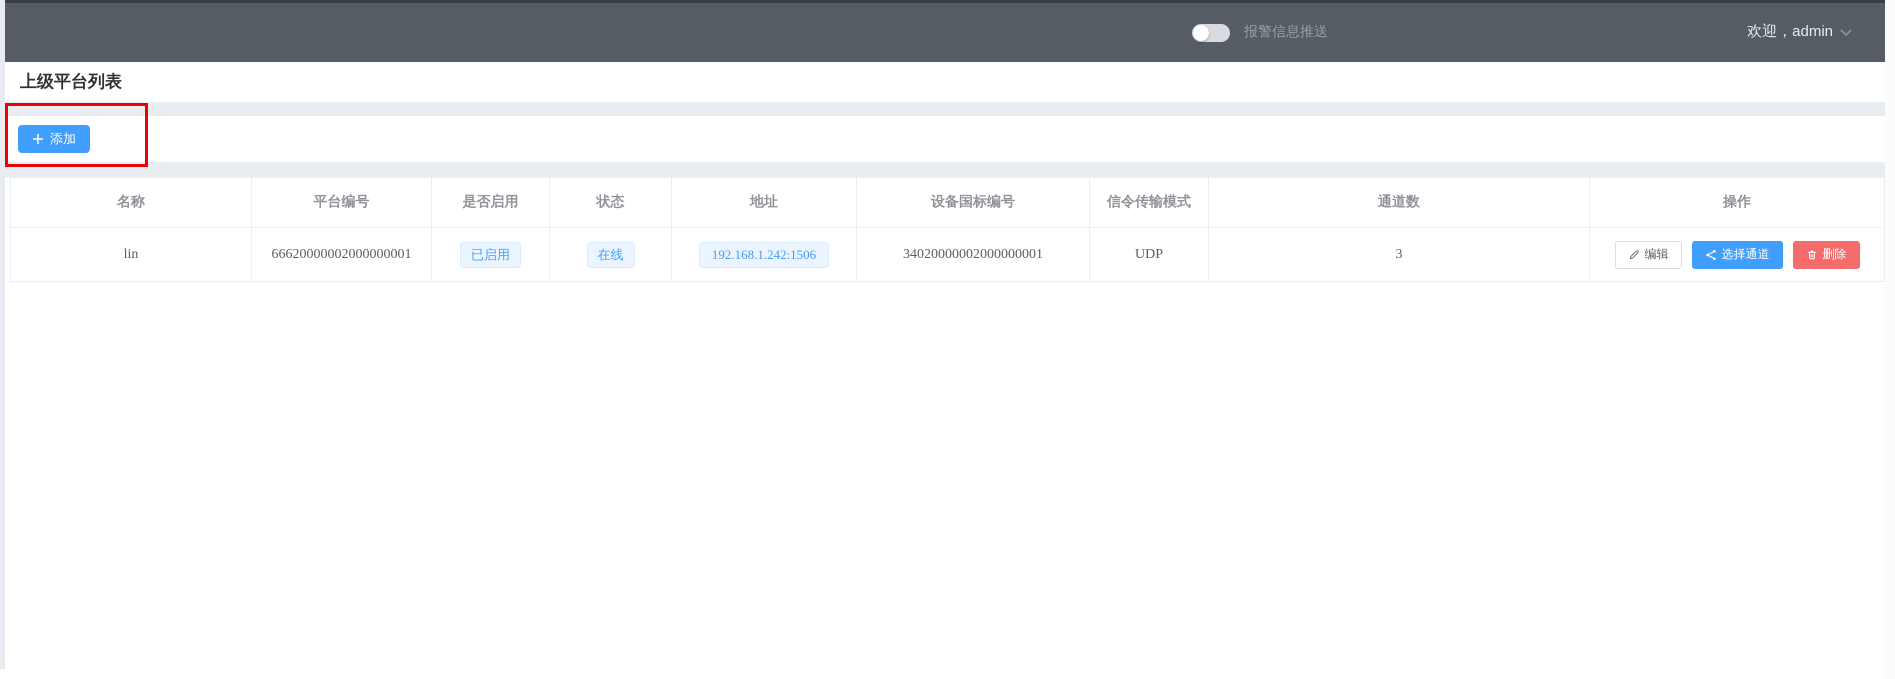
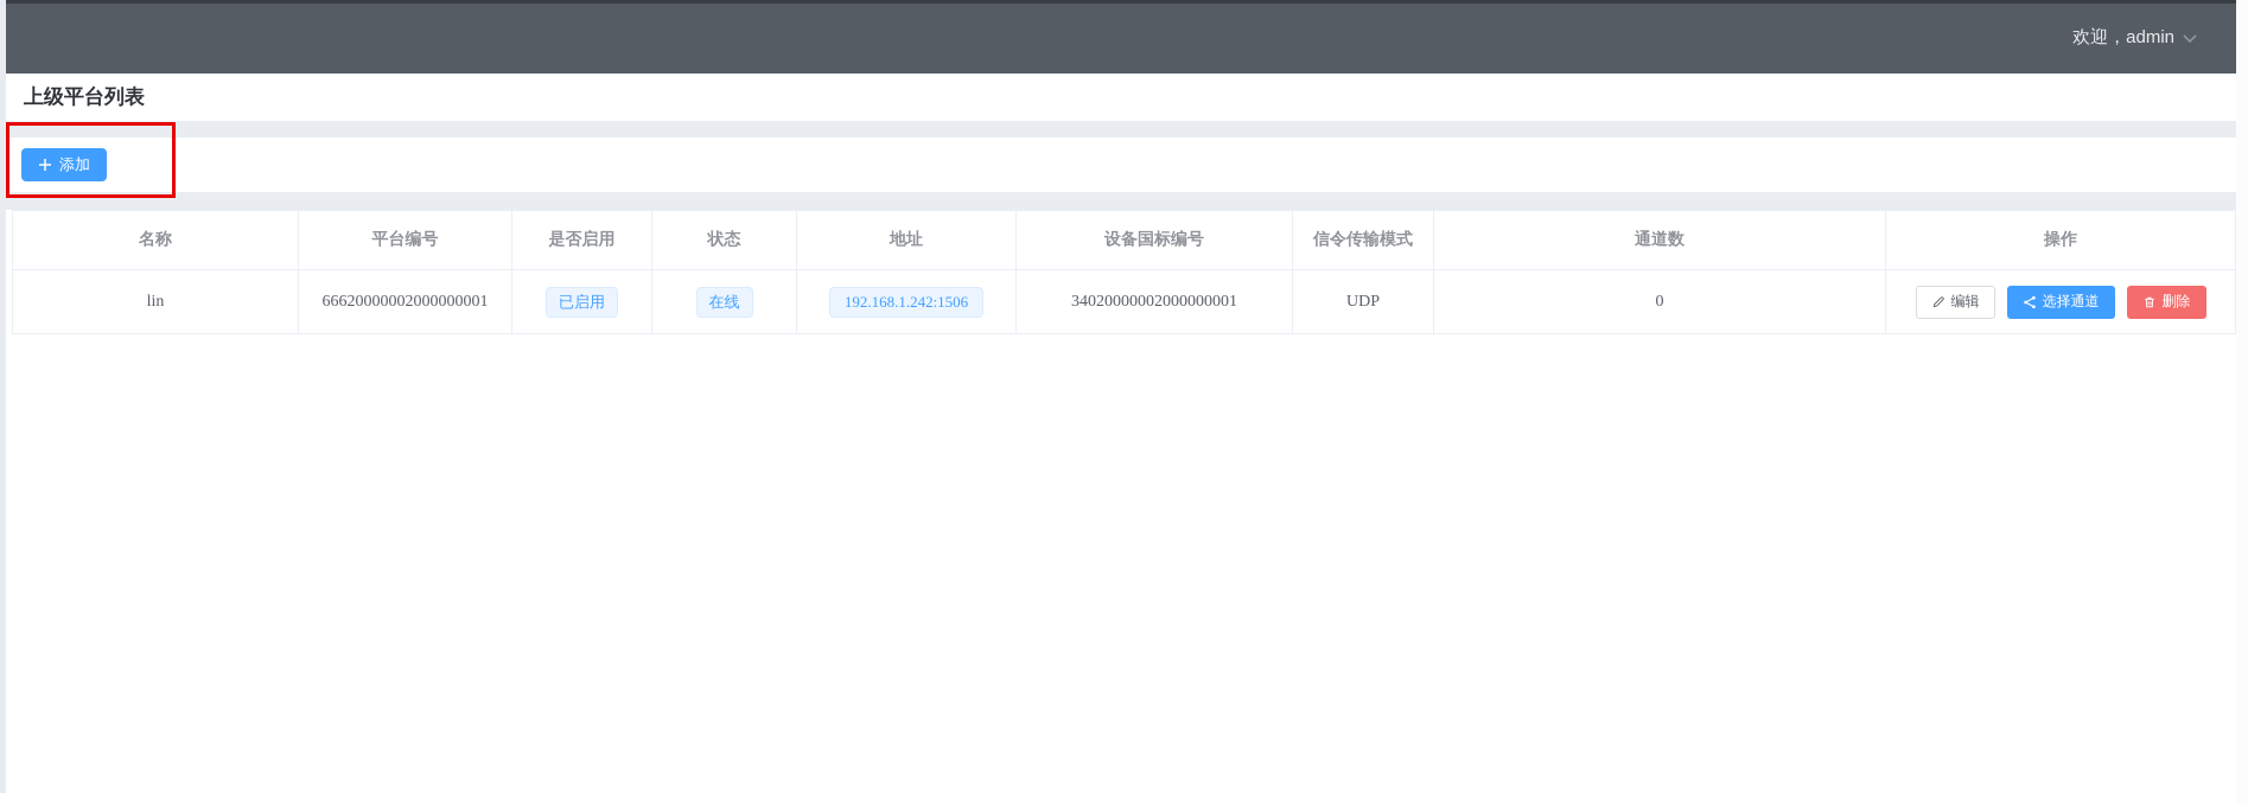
- 报警信息推送
  欢迎，admin
  上级平台列表
  添加
  名称	平台编号	是否启用	状态	地址	设备国标编号	信令传输模式	通道数	操作
- lin	66620000002000000001	已启用	在线	192.168.1.242:1506	34020000002000000001	UDP	3	编辑 选择通道 删除
+ lin	66620000002000000001	已启用	在线	192.168.1.242:1506	34020000002000000001	UDP	0	编辑 选择通道 删除
